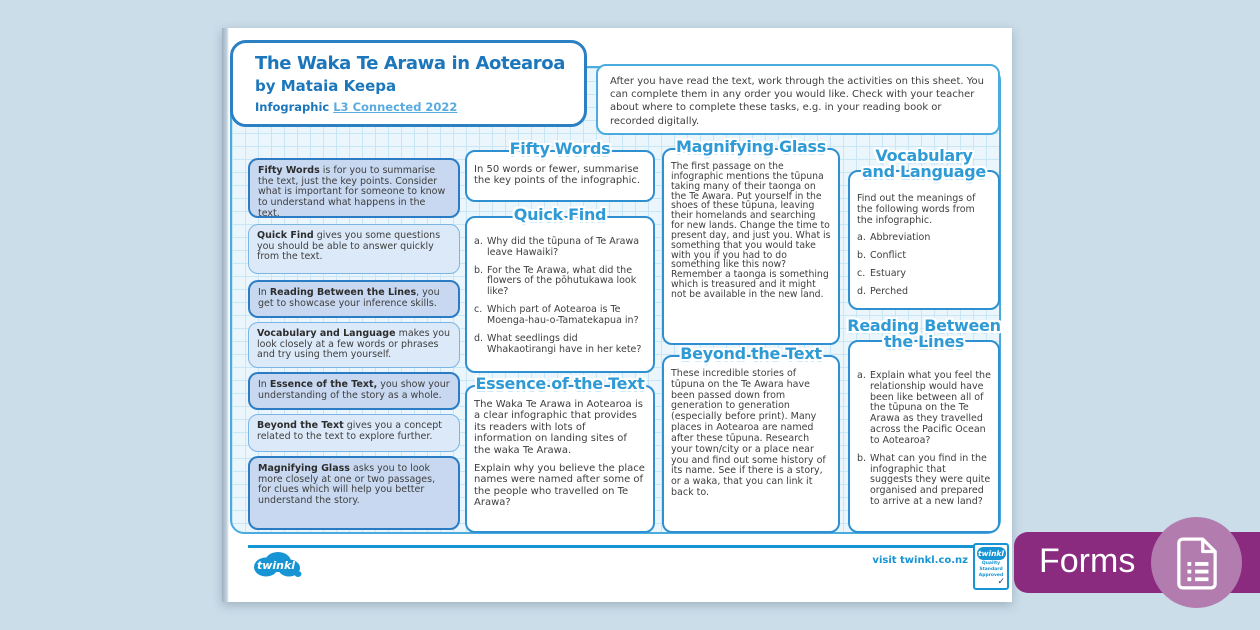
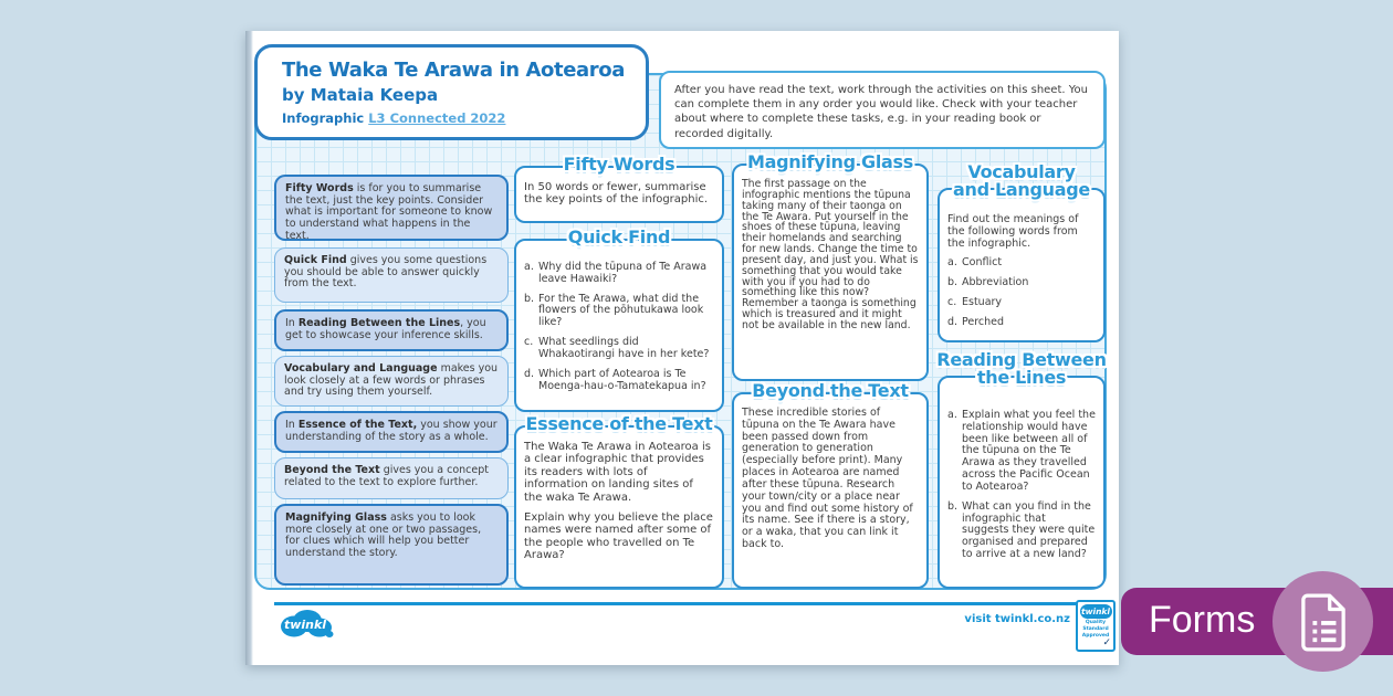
  The Waka Te Arawa in Aotearoa
  by Mataia Keepa
  Infographic L3 Connected 2022
  After you have read the text, work through the activities on this sheet. You can complete them in any order you would like. Check with your teacher about where to complete these tasks, e.g. in your reading book or recorded digitally.
  Fifty Words is for you to summarise the text, just the key points. Consider what is important for someone to know to understand what happens in the text.
  Quick Find gives you some questions you should be able to answer quickly from the text.
  In Reading Between the Lines, you get to showcase your inference skills.
  Vocabulary and Language makes you look closely at a few words or phrases and try using them yourself.
  In Essence of the Text, you show your understanding of the story as a whole.
  Beyond the Text gives you a concept related to the text to explore further.
  Magnifying Glass asks you to look more closely at one or two passages, for clues which will help you better understand the story.
  Fifty Words
  In 50 words or fewer, summarise the key points of the infographic.
  Quick Find
  a.
  Why did the tūpuna of Te Arawa leave Hawaiki?
  b.
  For the Te Arawa, what did the flowers of the pōhutukawa look like?
  c.
- Which part of Aotearoa is Te Moenga-hau-o-Tamatekapua in?
+ What seedlings did Whakaotirangi have in her kete?
  d.
- What seedlings did Whakaotirangi have in her kete?
+ Which part of Aotearoa is Te Moenga-hau-o-Tamatekapua in?
  Essence of the Text
  The Waka Te Arawa in Aotearoa is a clear infographic that provides its readers with lots of information on landing sites of the waka Te Arawa.
  Explain why you believe the place names were named after some of the people who travelled on Te Arawa?
  Magnifying Glass
  The first passage on the infographic mentions the tūpuna taking many of their taonga on the Te Awara. Put yourself in the shoes of these tūpuna, leaving their homelands and searching for new lands. Change the time to present day, and just you. What is something that you would take with you if you had to do something like this now? Remember a taonga is something which is treasured and it might not be available in the new land.
  Beyond the Text
  These incredible stories of tūpuna on the Te Awara have been passed down from generation to generation (especially before print). Many places in Aotearoa are named after these tūpuna. Research your town/city or a place near you and find out some history of its name. See if there is a story, or a waka, that you can link it back to.
  Vocabulary
  and Language
  Find out the meanings of the following words from the infographic.
  a.
- Abbreviation
+ Conflict
  b.
- Conflict
+ Abbreviation
  c.
  Estuary
  d.
  Perched
  Reading Between
  the Lines
  a.
  Explain what you feel the relationship would have been like between all of the tūpuna on the Te Arawa as they travelled across the Pacific Ocean to Aotearoa?
  b.
  What can you find in the infographic that suggests they were quite organised and prepared to arrive at a new land?
  twinkl
  visit twinkl.co.nz
  twinkl
  ✓
  Forms
